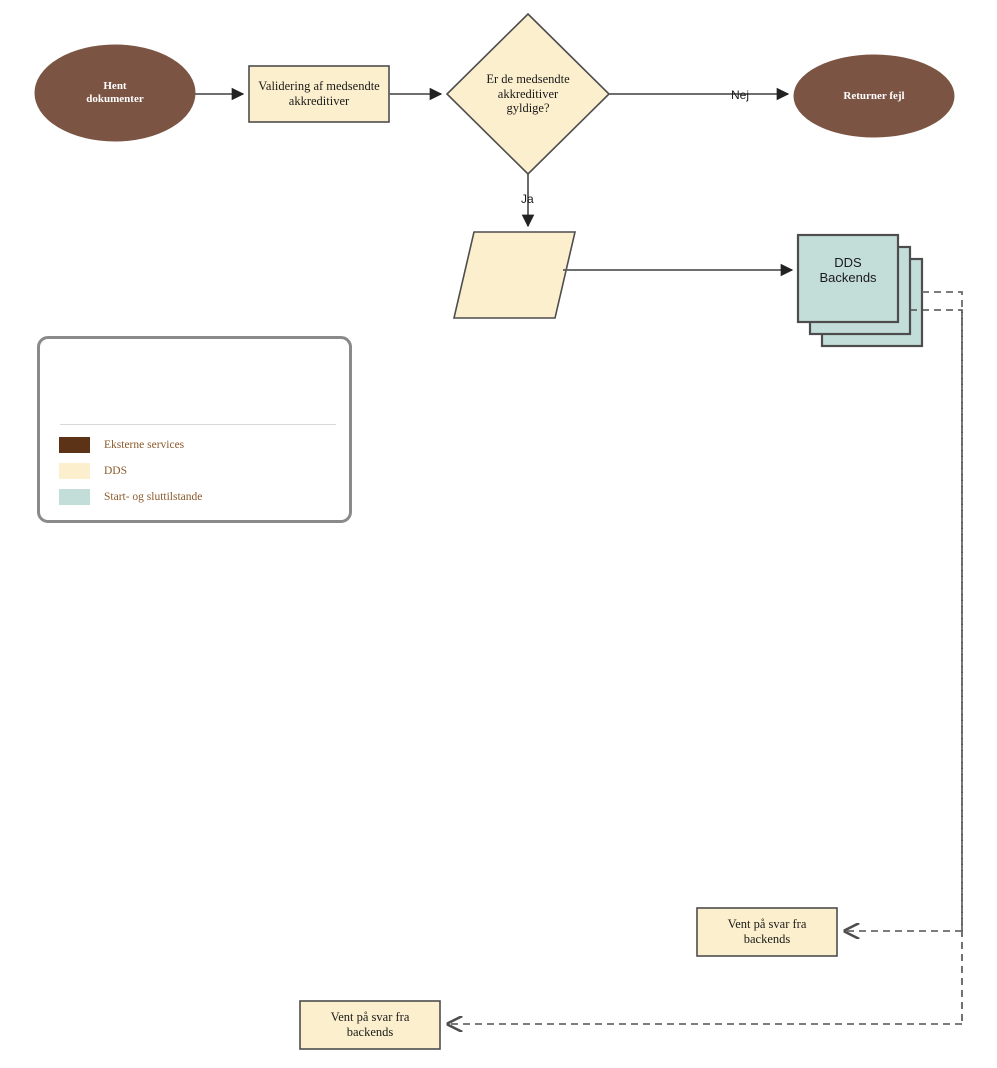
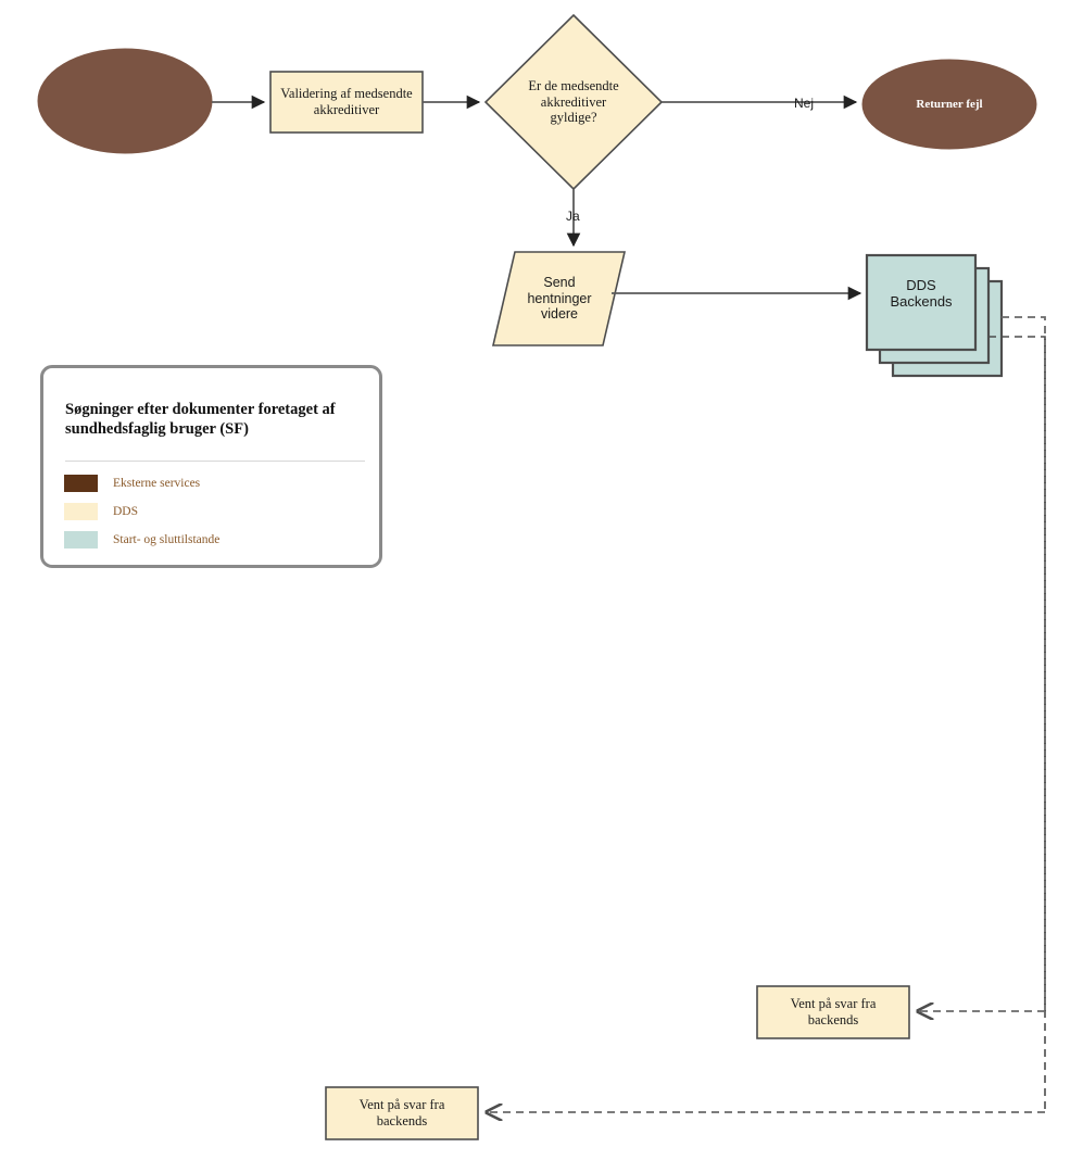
- Hent
- dokumenter
  Validering af medsendte
  akkreditiver
  Er de medsendte
  akkreditiver
  gyldige?
  Returner fejl
+ Send
+ hentninger
+ videre
  DDS
  Backends
  Vent på svar fra
  backends
  Vent på svar fra
  backends
  Nej
  Ja
+ Søgninger efter dokumenter foretaget af sundhedsfaglig bruger (SF)
  Eksterne services
  DDS
  Start- og sluttilstande
